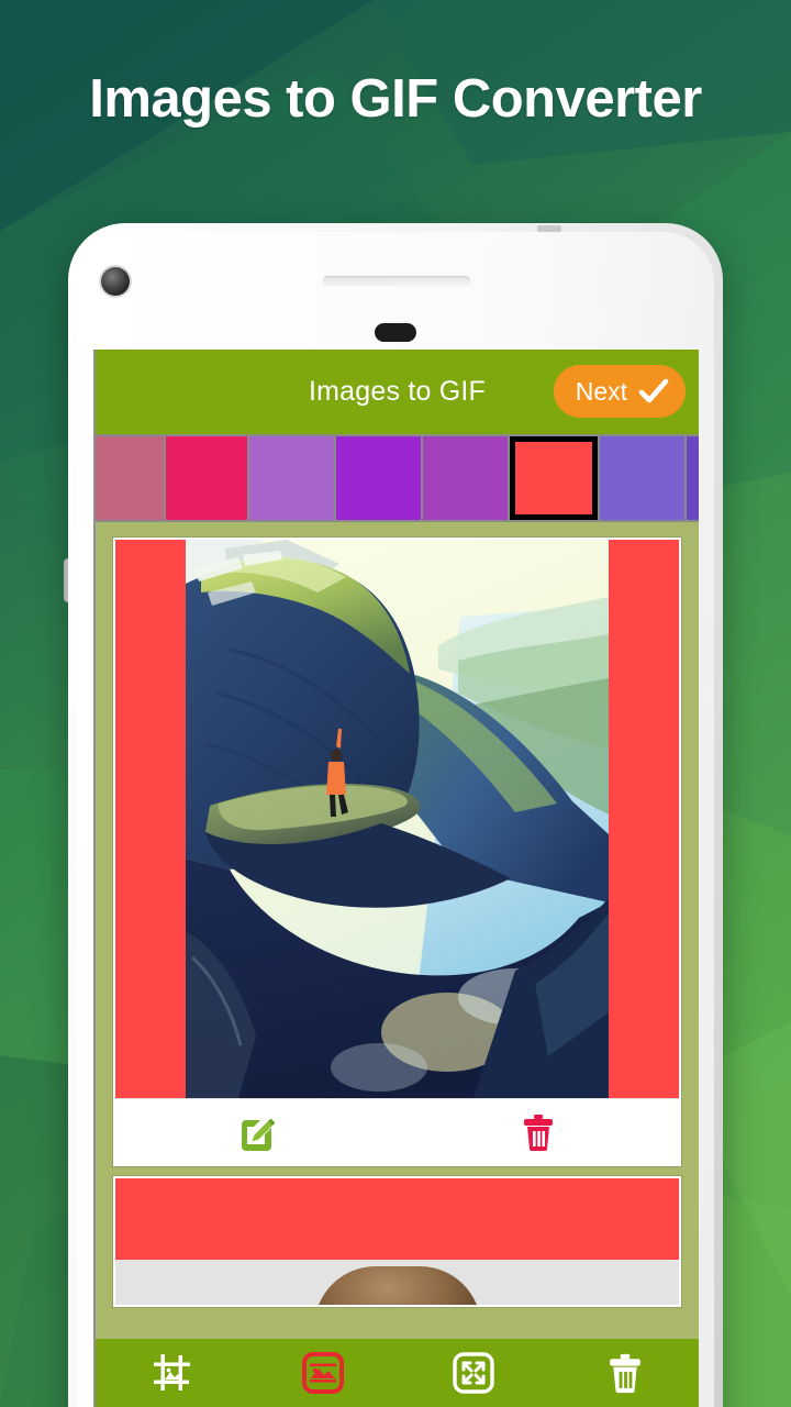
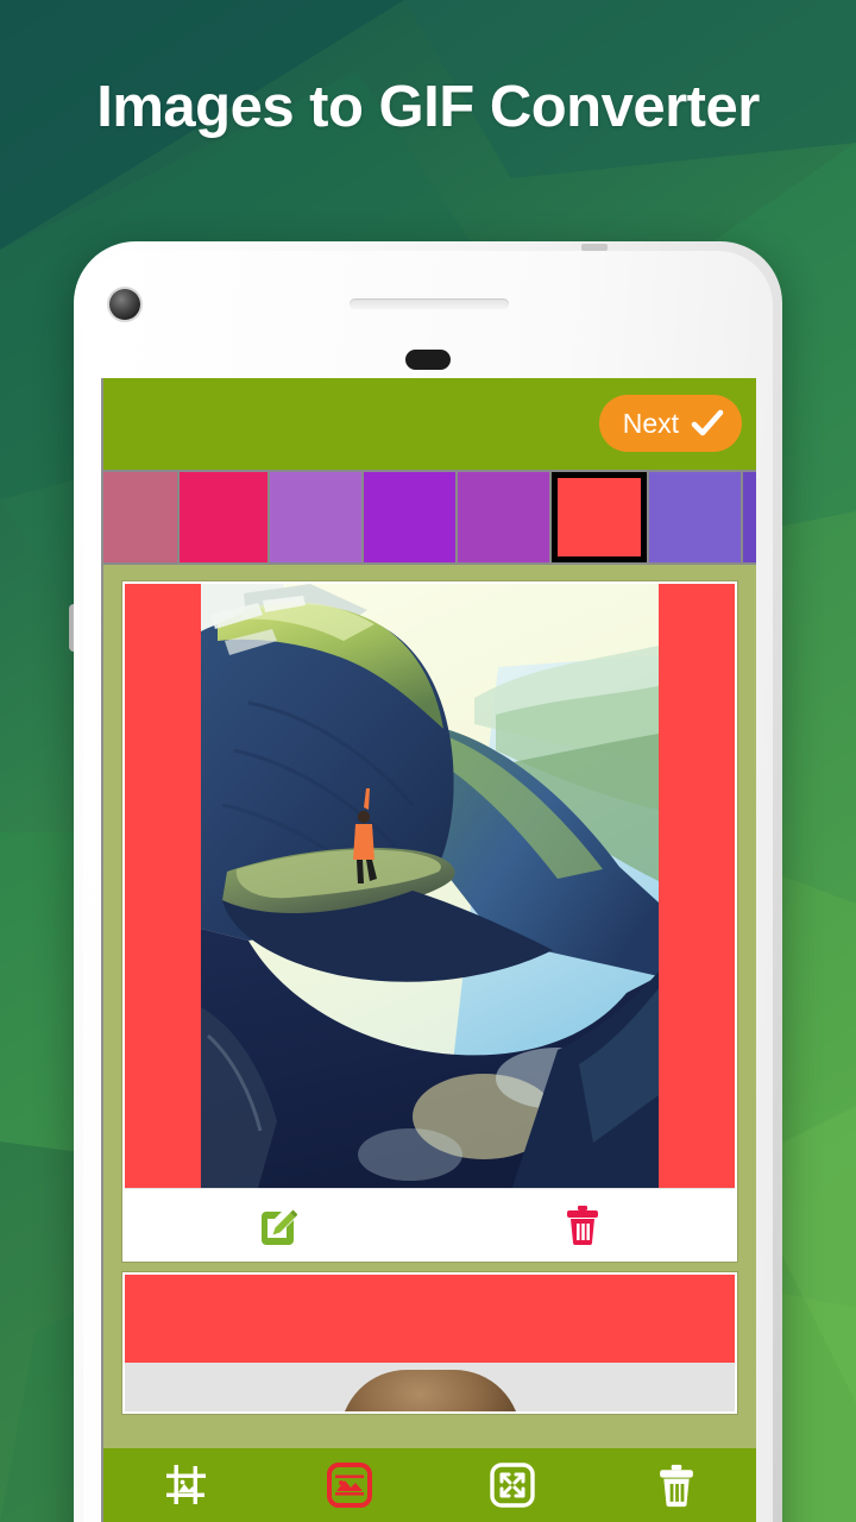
  Images to GIF Converter
- Images to GIF
  Next
